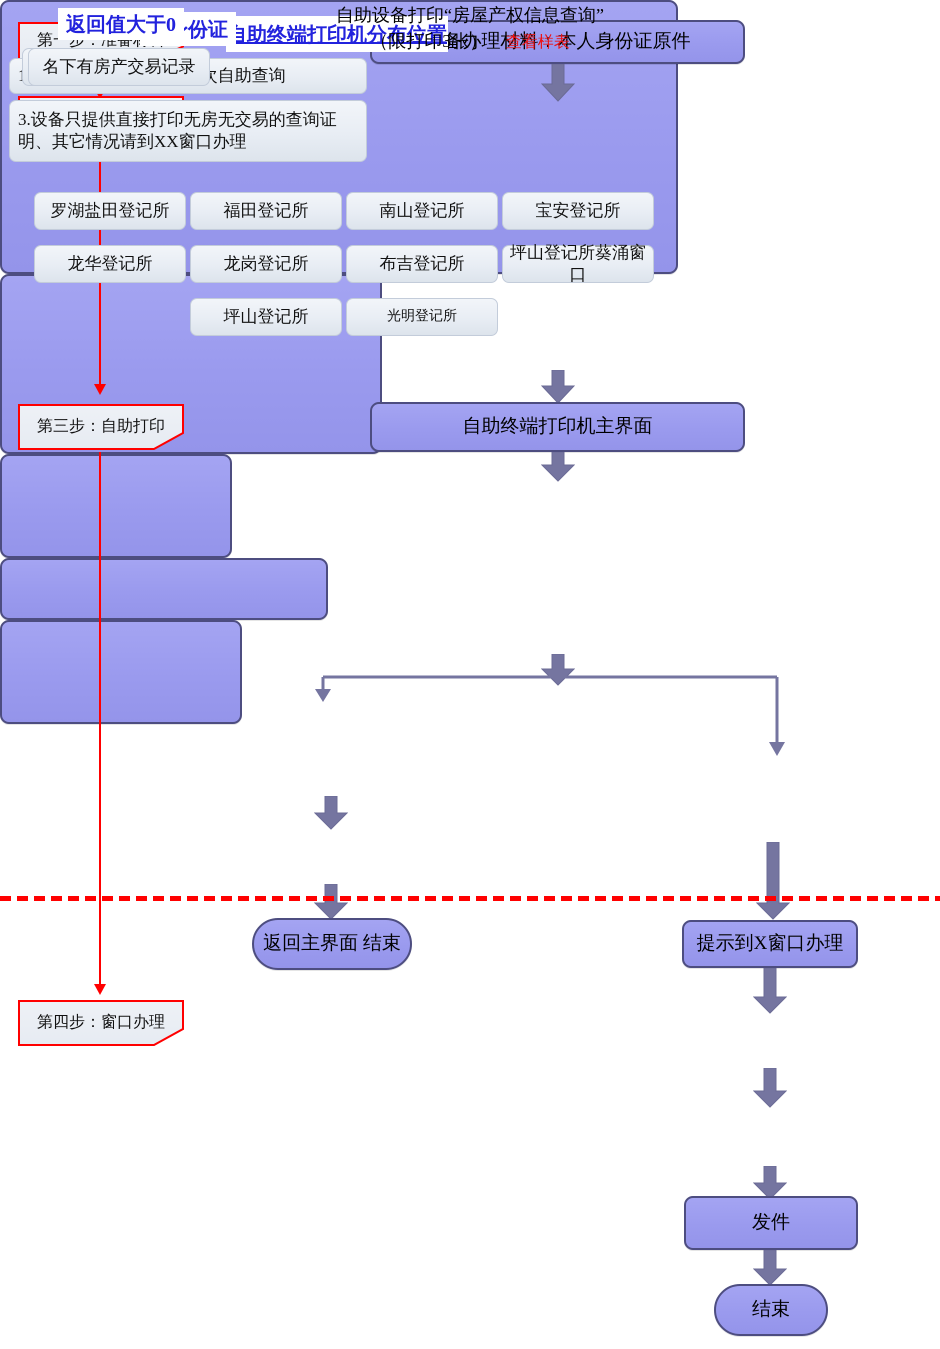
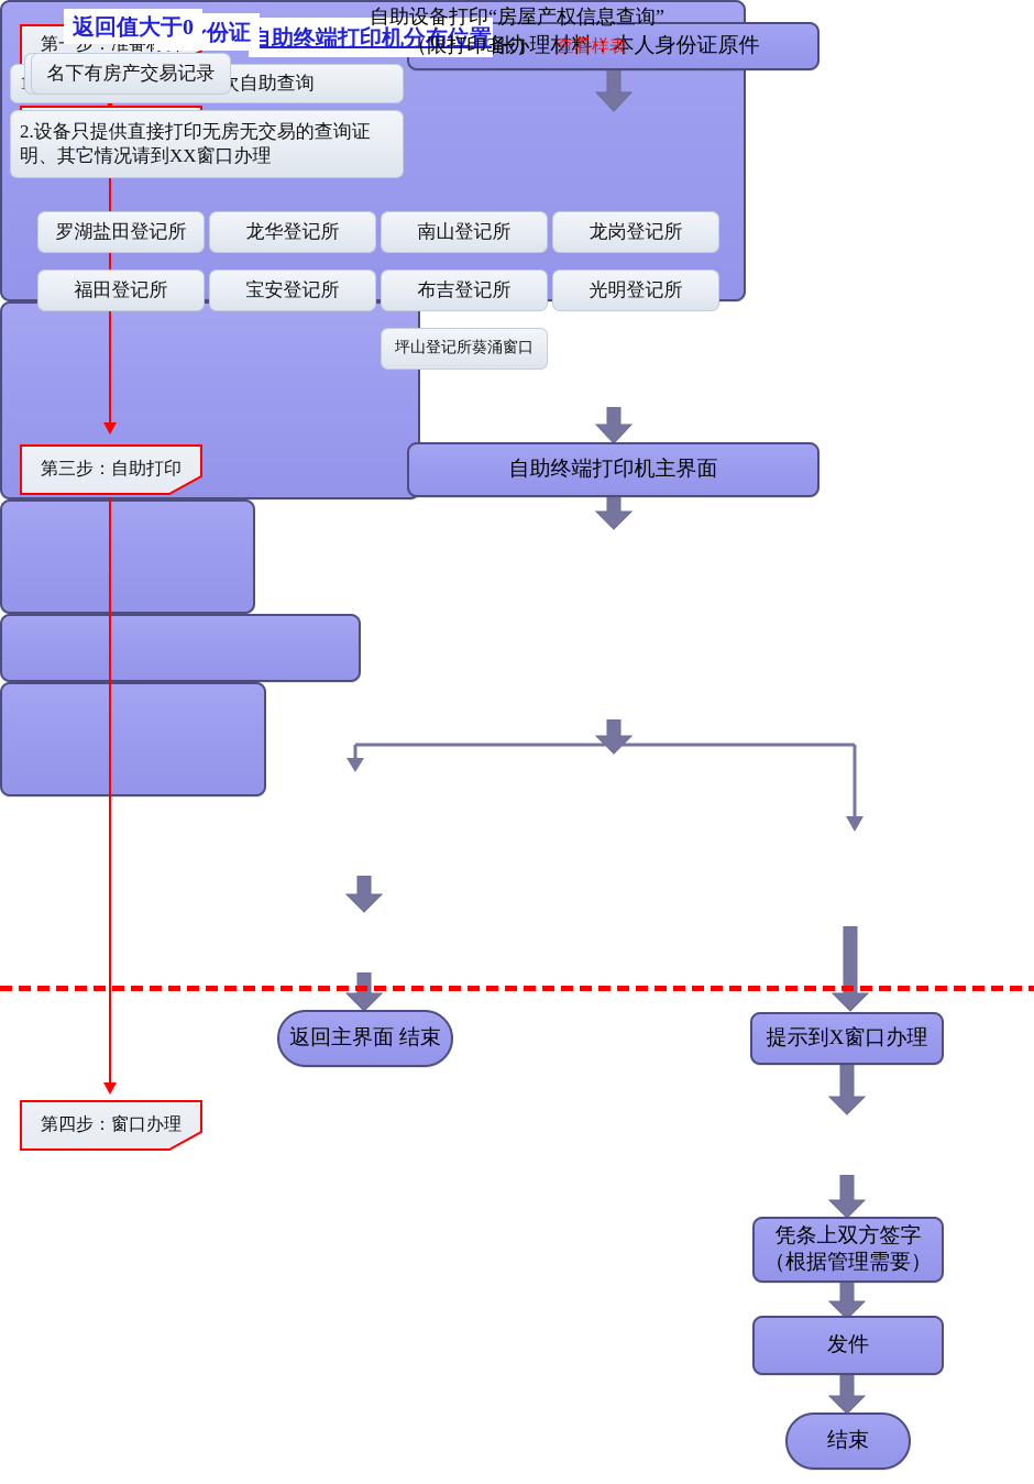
  第一步：准备
  第三步：自助打印
  第四步：窗口办理
  备办理材料：本人身份证原件
  自助终端打印机分布位置
  罗湖盐田登记所
- 福田登记所
+ 龙华登记所
  南山登记所
- 宝安登记所
+ 龙岗登记所
- 龙华登记所
+ 福田登记所
- 龙岗登记所
+ 宝安登记所
  布吉登记所
- 坪山登记所葵涌窗口
+ 光明登记所
- 坪山登记所
- 光明登记所
+ 坪山登记所葵涌窗口
  自助终端打印机主界面
- 3.设备只提供直接打印无房无交易的查询证明、其它情况请到XX窗口办理
+ 2.设备只提供直接打印无房无交易的查询证明、其它情况请到XX窗口办理
  自助设备打印“房屋产权信息查询”
  （限打印3张） 查看样表
  返回值大于0
  名下有房产交易记录
  返回主界面 结束
  提示到X窗口办理
+ 凭条上双方签字
+ （根据管理需要）
  发件
  结束
